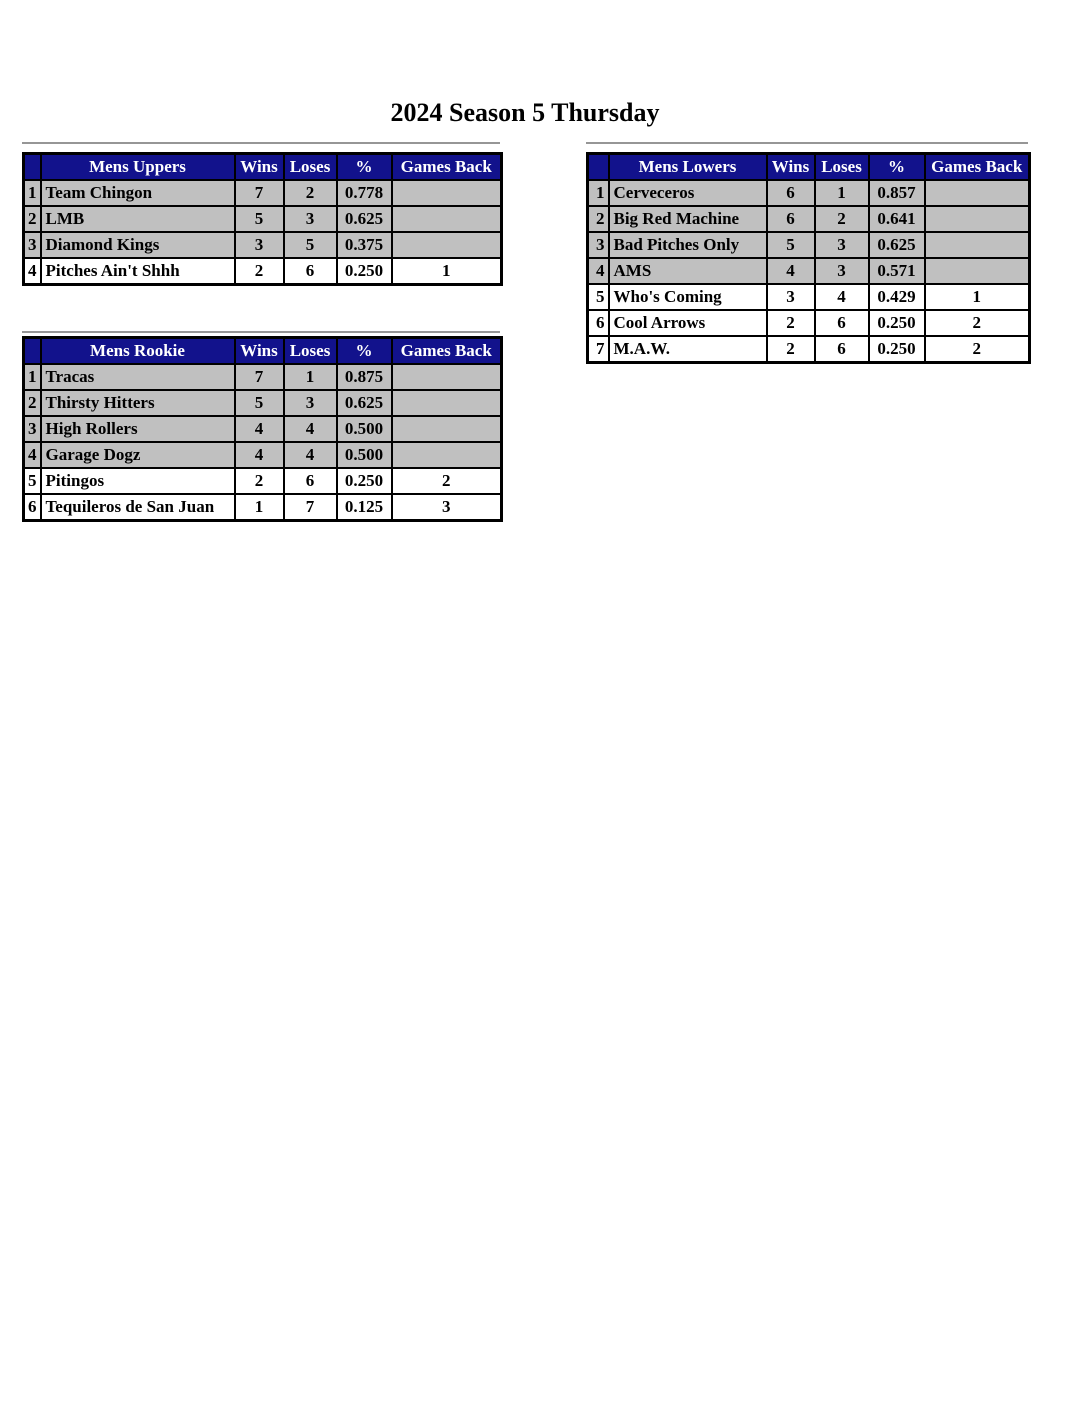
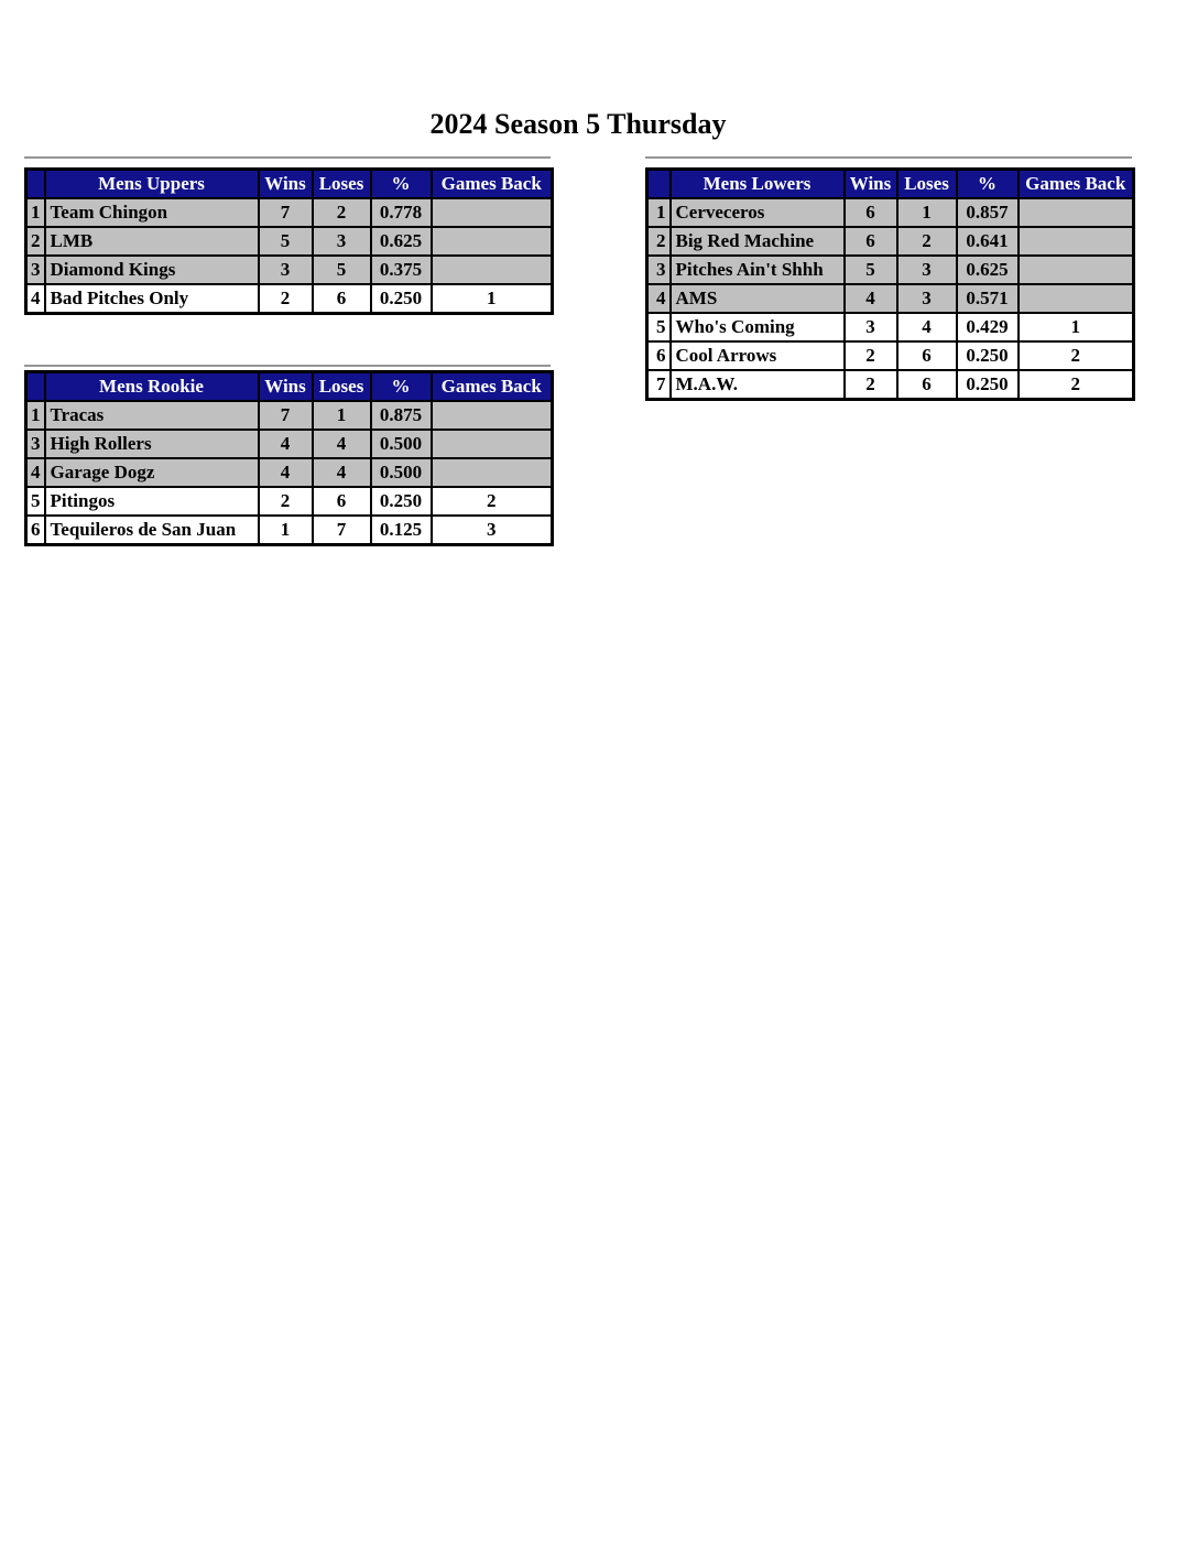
  2024 Season 5 Thursday
  	Mens Uppers	Wins	Loses	%	Games Back
  1	Team Chingon	7	2	0.778
  2	LMB	5	3	0.625
  3	Diamond Kings	3	5	0.375
- 4	Pitches Ain't Shhh	2	6	0.250	1
+ 4	Bad Pitches Only	2	6	0.250	1
  	Mens Lowers	Wins	Loses	%	Games Back
  1	Cerveceros	6	1	0.857
  2	Big Red Machine	6	2	0.641
- 3	Bad Pitches Only	5	3	0.625
+ 3	Pitches Ain't Shhh	5	3	0.625
  4	AMS	4	3	0.571
  5	Who's Coming	3	4	0.429	1
  6	Cool Arrows	2	6	0.250	2
  7	M.A.W.	2	6	0.250	2
  	Mens Rookie	Wins	Loses	%	Games Back
  1	Tracas	7	1	0.875
- 2	Thirsty Hitters	5	3	0.625
  3	High Rollers	4	4	0.500
  4	Garage Dogz	4	4	0.500
  5	Pitingos	2	6	0.250	2
  6	Tequileros de San Juan	1	7	0.125	3
